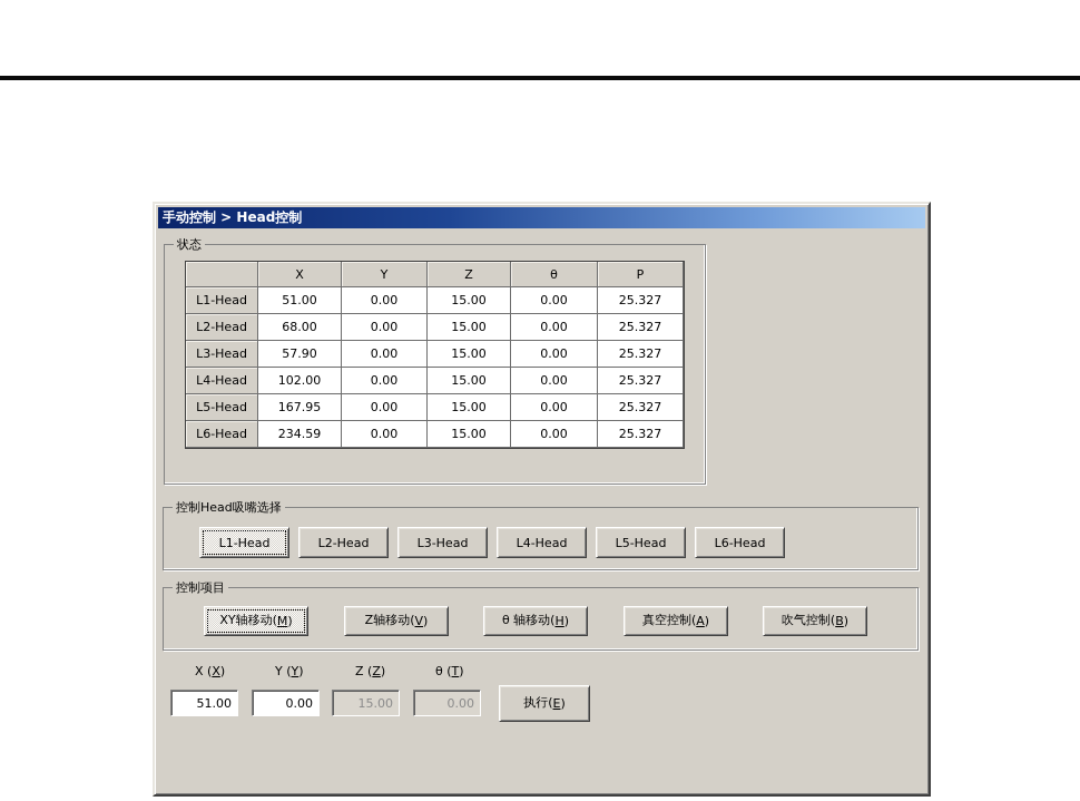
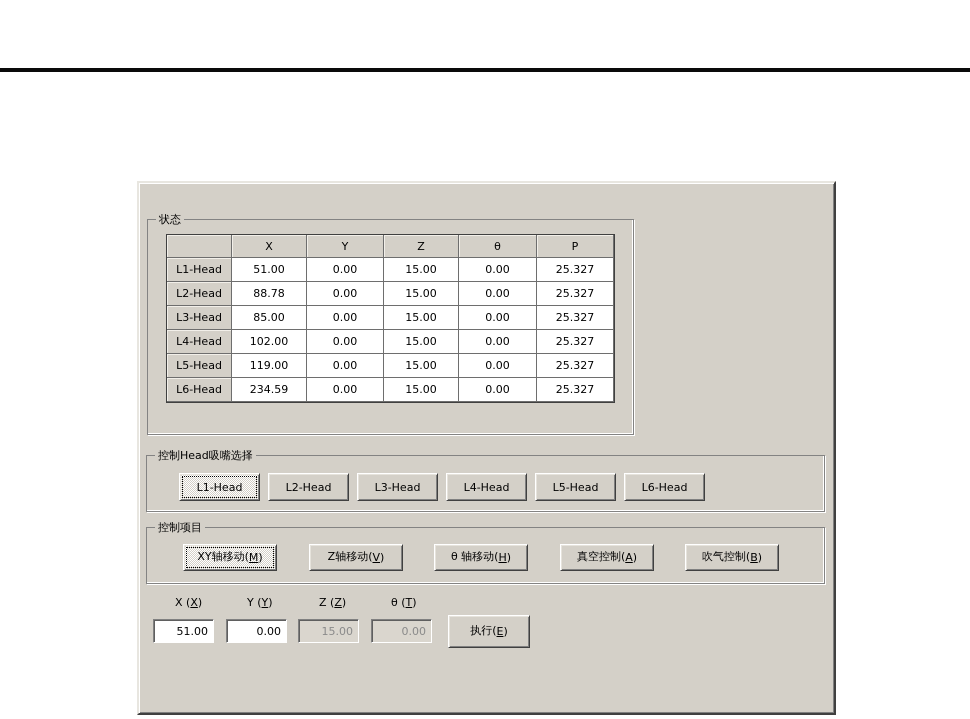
- 手动控制 > Head控制
  状态
  X
  Y
  Z
  θ
  P
  L1-Head
  51.00
  0.00
  15.00
  0.00
  25.327
  L2-Head
- 68.00
+ 88.78
  0.00
  15.00
  0.00
  25.327
  L3-Head
- 57.90
+ 85.00
  0.00
  15.00
  0.00
  25.327
  L4-Head
  102.00
  0.00
  15.00
  0.00
  25.327
  L5-Head
- 167.95
+ 119.00
  0.00
  15.00
  0.00
  25.327
  L6-Head
  234.59
  0.00
  15.00
  0.00
  25.327
  控制Head吸嘴选择
  L1-Head
  L2-Head
  L3-Head
  L4-Head
  L5-Head
  L6-Head
  控制项目
  XY轴移动(
  M
  )
  Z轴移动(
  V
  )
  θ 轴移动(
  H
  )
  真空控制(
  A
  )
  吹气控制(
  B
  )
  执行(
  E
  )
  X (X)
  51.00
  Y (Y)
  0.00
  Z (Z)
  15.00
  θ (T)
  0.00
